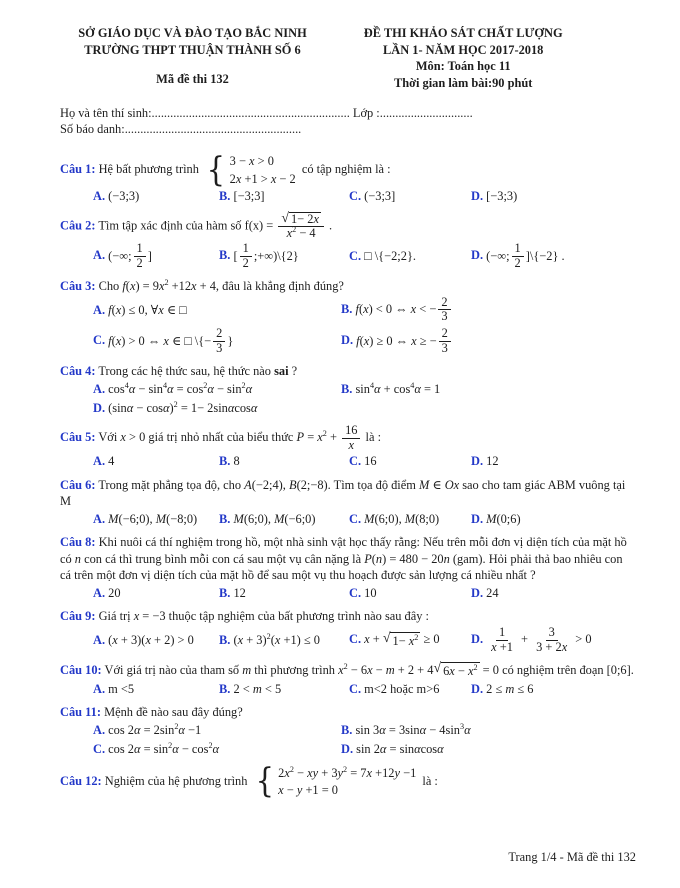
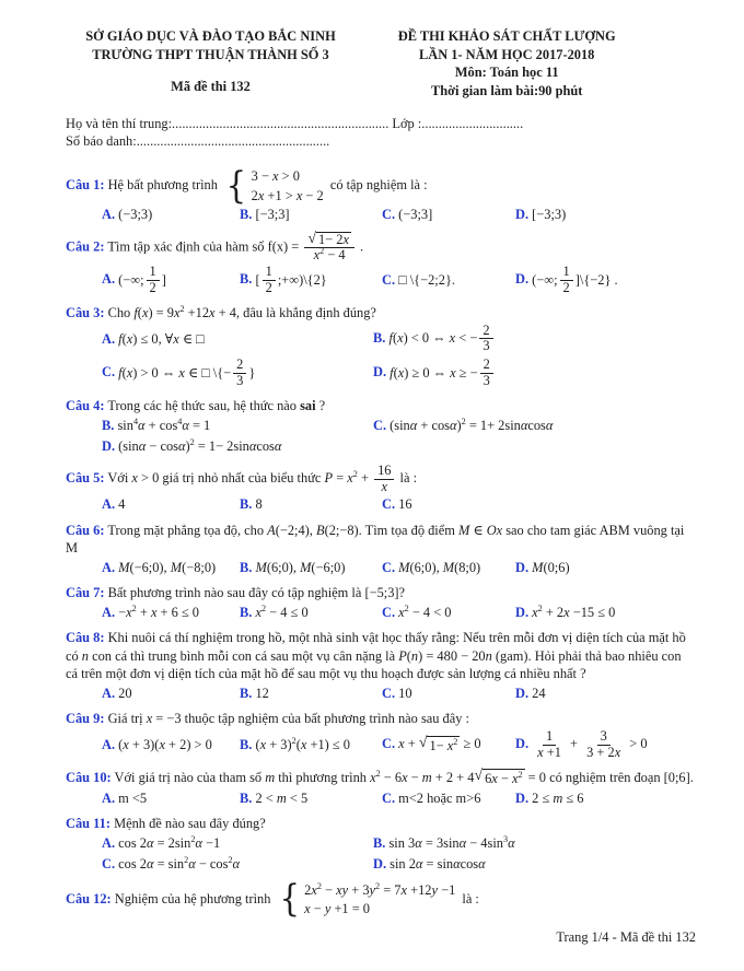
  SỞ GIÁO DỤC VÀ ĐÀO TẠO BẮC NINH
- TRƯỜNG THPT THUẬN THÀNH SỐ 6
+ TRƯỜNG THPT THUẬN THÀNH SỐ 3
  Mã đề thi 132
  ĐỀ THI KHẢO SÁT CHẤT LƯỢNG
  LẦN 1- NĂM HỌC 2017-2018
  Môn: Toán học 11
  Thời gian làm bài:90 phút
- Họ và tên thí sinh:................................................................ Lớp :..............................
+ Họ và tên thí trung:................................................................ Lớp :..............................
  Số báo danh:.........................................................
  Câu 1: Hệ bất phương trình
  {
  3 − x > 0
  2x +1 > x − 2
  có tập nghiệm là :
  A. (−3;3)
  B. [−3;3]
  C. (−3;3]
  D. [−3;3)
  Câu 2: Tìm tập xác định của hàm số f(x) =
  √
  1− 2x
  x2 − 4
  .
  A. (−∞;
  1
  2
  ]
  B. [
  1
  2
  ;+∞)\{2}
  C. □ \{−2;2}.
  D. (−∞;
  1
  2
  ]\{−2} .
  Câu 3: Cho f(x) = 9x2 +12x + 4, đâu là khẳng định đúng?
  A. f(x) ≤ 0, ∀x ∈ □
  B. f(x) < 0 ⇔ x < −
  2
  3
  C. f(x) > 0 ⇔ x ∈ □ \{−
  2
  3
  }
  D. f(x) ≥ 0 ⇔ x ≥ −
  2
  3
  Câu 4: Trong các hệ thức sau, hệ thức nào sai ?
- A. cos4α − sin4α = cos2α − sin2α
  B. sin4α + cos4α = 1
+ C. (sinα + cosα)2 = 1+ 2sinαcosα
  D. (sinα − cosα)2 = 1− 2sinαcosα
  Câu 5: Với x > 0 giá trị nhỏ nhất của biểu thức P = x2 +
  16
  x
  là :
  A. 4
  B. 8
  C. 16
- D. 12
  Câu 6: Trong mặt phẳng tọa độ, cho A(−2;4), B(2;−8). Tìm tọa độ điểm M ∈ Ox sao cho tam giác ABM vuông tại M
  A. M(−6;0), M(−8;0)
  B. M(6;0), M(−6;0)
  C. M(6;0), M(8;0)
  D. M(0;6)
+ Câu 7: Bất phương trình nào sau đây có tập nghiệm là [−5;3]?
+ A. −x2 + x + 6 ≤ 0
+ B. x2 − 4 ≤ 0
+ C. x2 − 4 < 0
+ D. x2 + 2x −15 ≤ 0
  Câu 8: Khi nuôi cá thí nghiệm trong hồ, một nhà sinh vật học thấy rằng: Nếu trên mỗi đơn vị diện tích của mặt hồ có n con cá thì trung bình mỗi con cá sau một vụ cân nặng là P(n) = 480 − 20n (gam). Hỏi phải thả bao nhiêu con cá trên một đơn vị diện tích của mặt hồ để sau một vụ thu hoạch được sản lượng cá nhiều nhất ?
  A. 20
  B. 12
  C. 10
  D. 24
  Câu 9: Giá trị x = −3 thuộc tập nghiệm của bất phương trình nào sau đây :
  A. (x + 3)(x + 2) > 0
  B. (x + 3)2(x +1) ≤ 0
  C. x +
  √
  1− x2
  ≥ 0
  D.
  1
  x +1
  +
  3
  3 + 2x
  > 0
  Câu 10: Với giá trị nào của tham số m thì phương trình x2 − 6x − m + 2 + 4
  √
  6x − x2
  = 0 có nghiệm trên đoạn [0;6].
  A. m <5
  B. 2 < m < 5
  C. m<2 hoặc m>6
  D. 2 ≤ m ≤ 6
  Câu 11: Mệnh đề nào sau đây đúng?
  A. cos 2α = 2sin2α −1
  B. sin 3α = 3sinα − 4sin3α
  C. cos 2α = sin2α − cos2α
  D. sin 2α = sinαcosα
  Câu 12: Nghiệm của hệ phương trình
  {
  2x2 − xy + 3y2 = 7x +12y −1
  x − y +1 = 0
  là :
  Trang 1/4 - Mã đề thi 132
